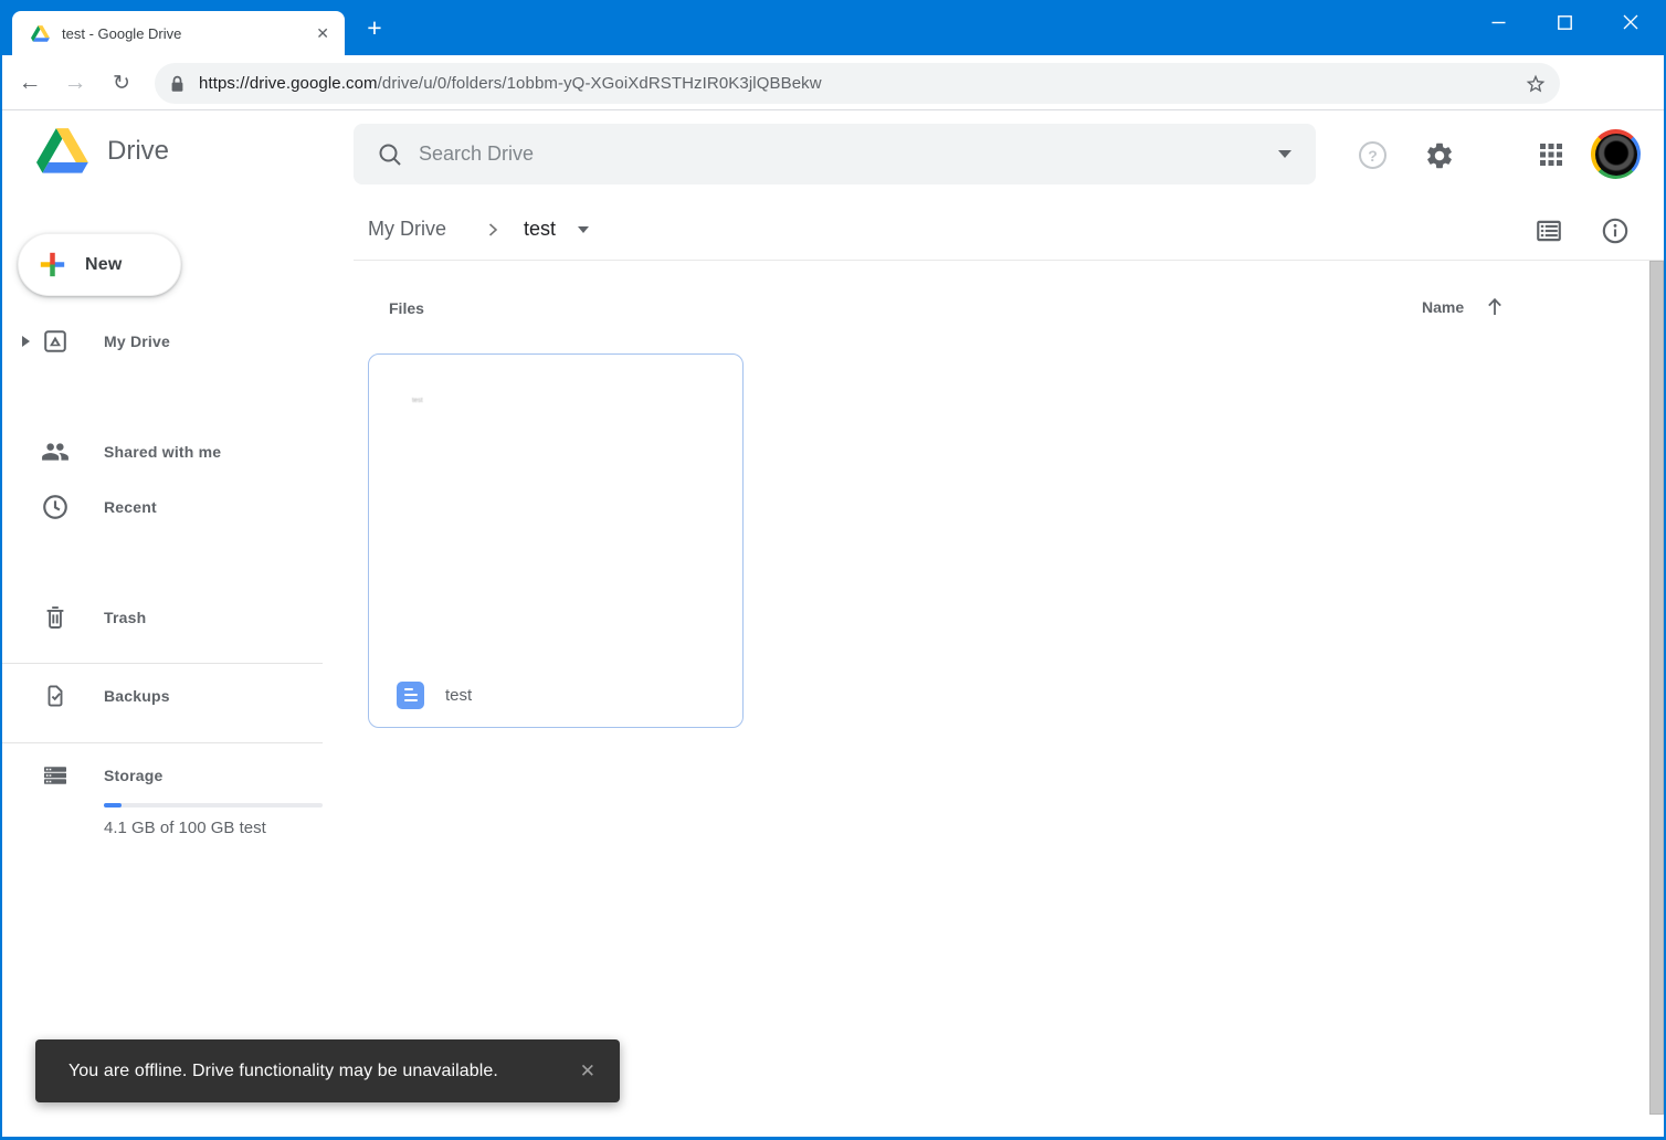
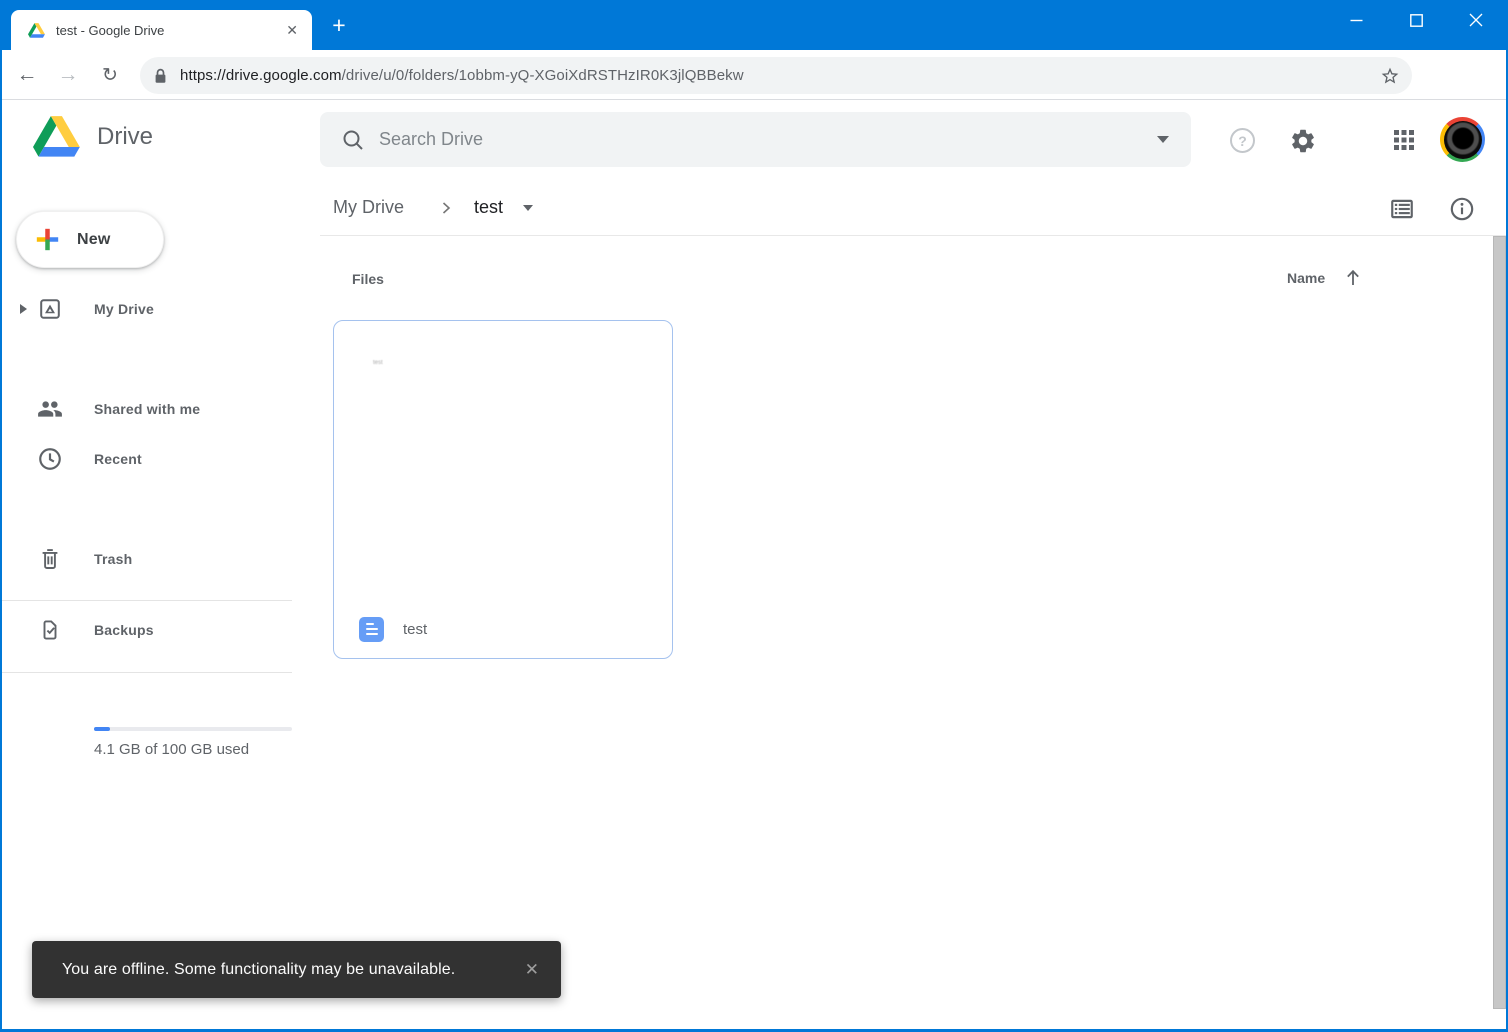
  test - Google Drive
  ✕
  +
  ←
  →
  ↻
  https://drive.google.com/drive/u/0/folders/1obbm-yQ-XGoiXdRSTHzIR0K3jlQBBekw
  Drive
  Search Drive
  ?
  New
  My Drive
  Shared with me
  Recent
  Trash
  Backups
- Storage
- 4.1 GB of 100 GB test
+ 4.1 GB of 100 GB used
  My Drive
  test
  Files
  Name
  test
- You are offline. Drive functionality may be unavailable.
+ You are offline. Some functionality may be unavailable.
  ✕
